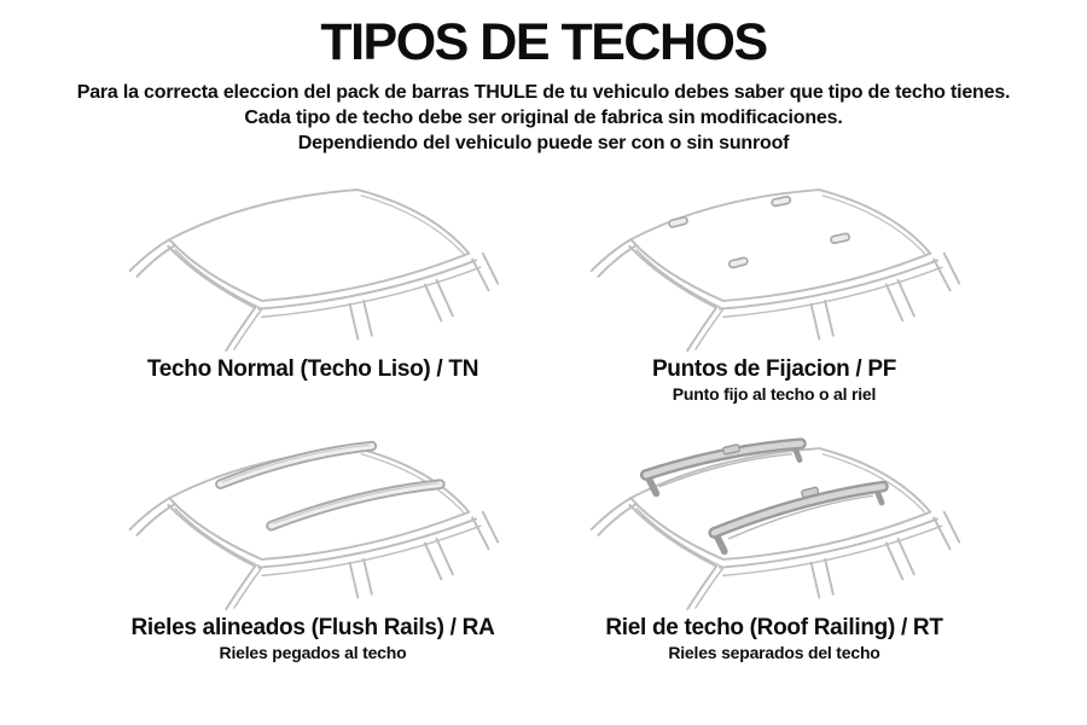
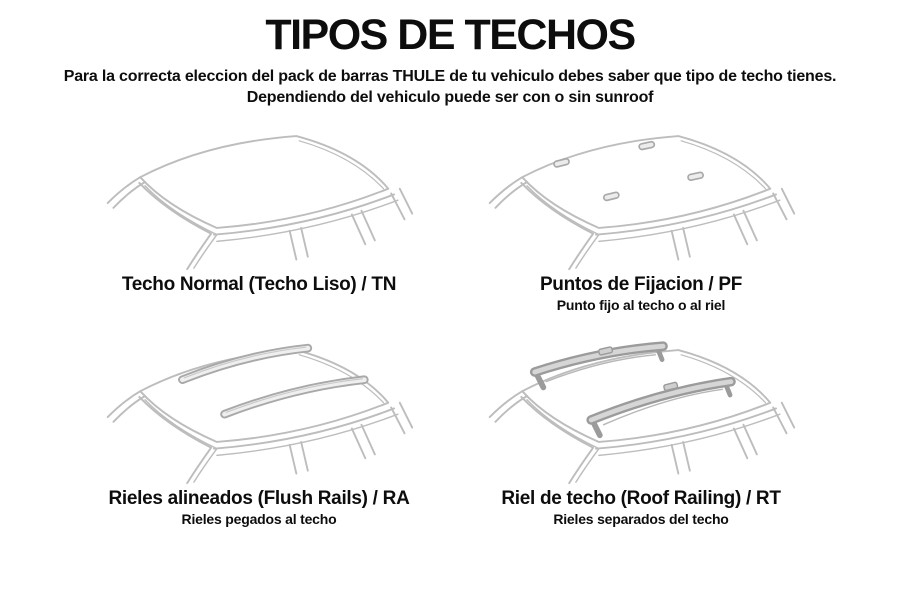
  TIPOS DE TECHOS
  Para la correcta eleccion del pack de barras THULE de tu vehiculo debes saber que tipo de techo tienes.
- Cada tipo de techo debe ser original de fabrica sin modificaciones.
  Dependiendo del vehiculo puede ser con o sin sunroof
  Techo Normal (Techo Liso) / TN
  Puntos de Fijacion / PF
  Punto fijo al techo o al riel
  Rieles alineados (Flush Rails) / RA
  Rieles pegados al techo
  Riel de techo (Roof Railing) / RT
  Rieles separados del techo
